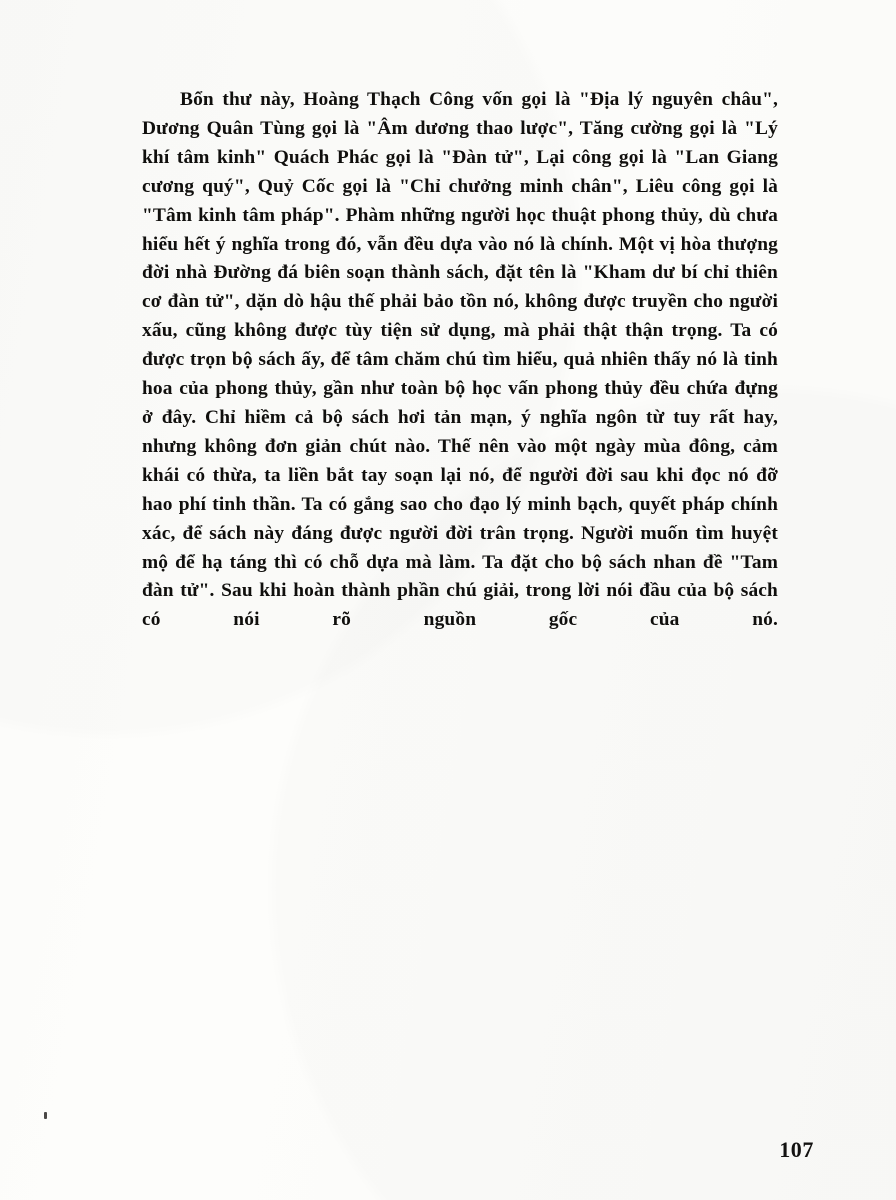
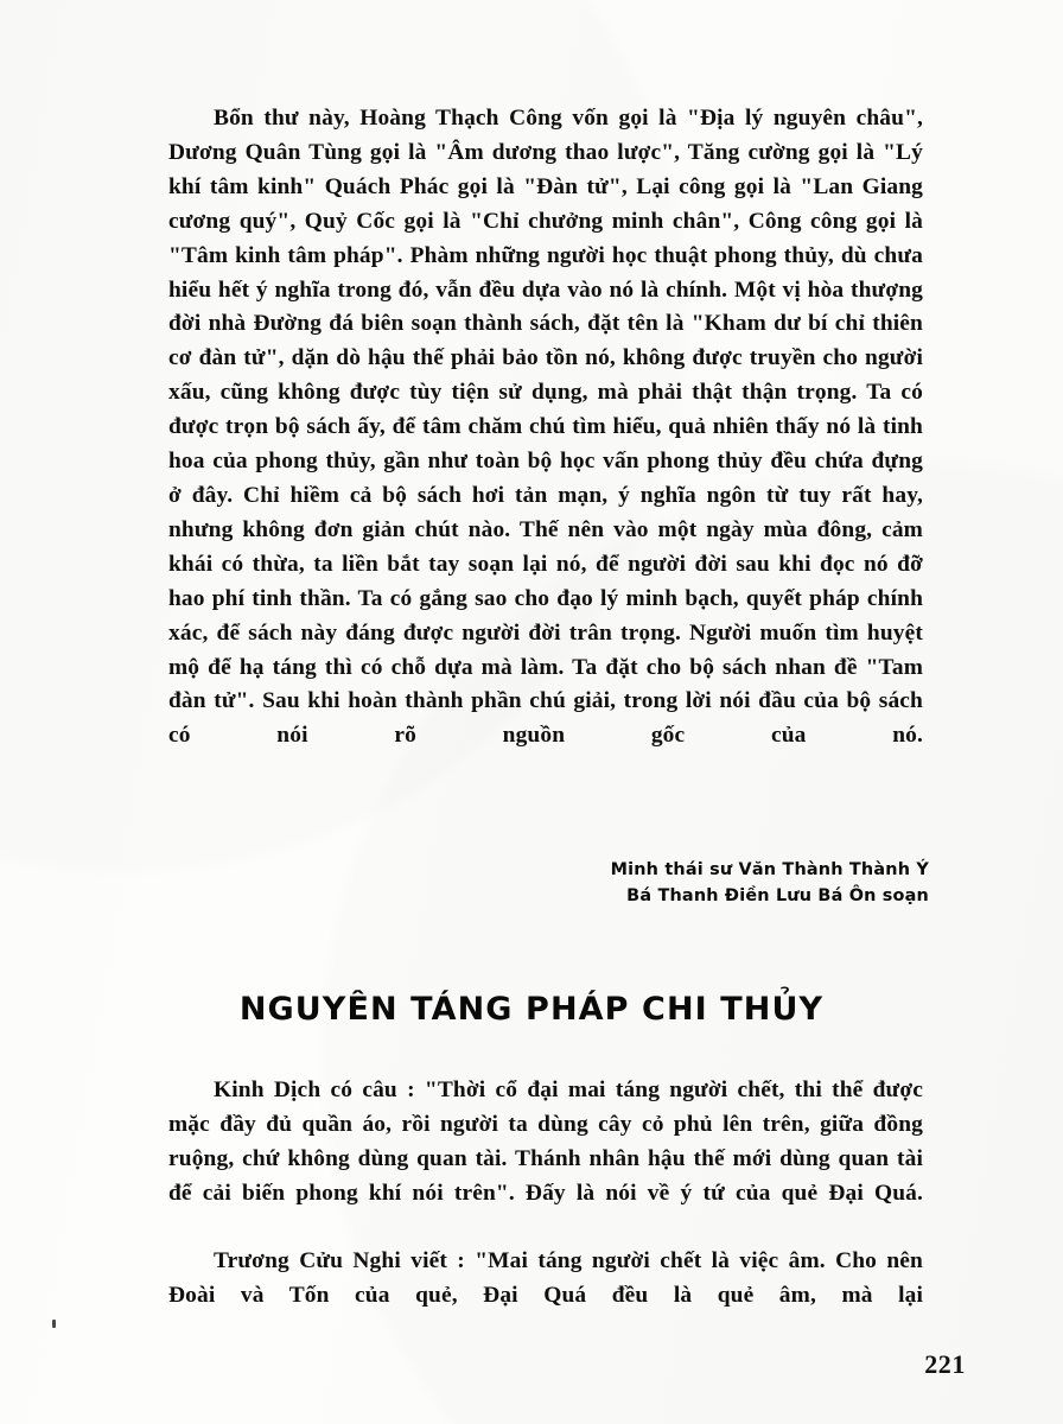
- Bổn thư này, Hoàng Thạch Công vốn gọi là "Địa lý nguyên châu", Dương Quân Tùng gọi là "Âm dương thao lược", Tăng cường gọi là "Lý khí tâm kinh" Quách Phác gọi là "Đàn tử", Lại công gọi là "Lan Giang cương quý", Quỷ Cốc gọi là "Chỉ chưởng minh chân", Liêu công gọi là "Tâm kinh tâm pháp". Phàm những người học thuật phong thủy, dù chưa hiểu hết ý nghĩa trong đó, vẫn đều dựa vào nó là chính. Một vị hòa thượng đời nhà Đường đá biên soạn thành sách, đặt tên là "Kham dư bí chỉ thiên cơ đàn tử", dặn dò hậu thế phải bảo tồn nó, không được truyền cho người xấu, cũng không được tùy tiện sử dụng, mà phải thật thận trọng. Ta có được trọn bộ sách ấy, để tâm chăm chú tìm hiểu, quả nhiên thấy nó là tinh hoa của phong thủy, gần như toàn bộ học vấn phong thủy đều chứa đựng ở đây. Chỉ hiềm cả bộ sách hơi tản mạn, ý nghĩa ngôn từ tuy rất hay, nhưng không đơn giản chút nào. Thế nên vào một ngày mùa đông, cảm khái có thừa, ta liền bắt tay soạn lại nó, để người đời sau khi đọc nó đỡ hao phí tinh thần. Ta có gắng sao cho đạo lý minh bạch, quyết pháp chính xác, để sách này đáng được người đời trân trọng. Người muốn tìm huyệt mộ để hạ táng thì có chỗ dựa mà làm. Ta đặt cho bộ sách nhan đề "Tam đàn tử". Sau khi hoàn thành phần chú giải, trong lời nói đầu của bộ sách có nói rõ nguồn gốc của nó.
+ Bổn thư này, Hoàng Thạch Công vốn gọi là "Địa lý nguyên châu", Dương Quân Tùng gọi là "Âm dương thao lược", Tăng cường gọi là "Lý khí tâm kinh" Quách Phác gọi là "Đàn tử", Lại công gọi là "Lan Giang cương quý", Quỷ Cốc gọi là "Chỉ chưởng minh chân", Công công gọi là "Tâm kinh tâm pháp". Phàm những người học thuật phong thủy, dù chưa hiểu hết ý nghĩa trong đó, vẫn đều dựa vào nó là chính. Một vị hòa thượng đời nhà Đường đá biên soạn thành sách, đặt tên là "Kham dư bí chỉ thiên cơ đàn tử", dặn dò hậu thế phải bảo tồn nó, không được truyền cho người xấu, cũng không được tùy tiện sử dụng, mà phải thật thận trọng. Ta có được trọn bộ sách ấy, để tâm chăm chú tìm hiểu, quả nhiên thấy nó là tinh hoa của phong thủy, gần như toàn bộ học vấn phong thủy đều chứa đựng ở đây. Chỉ hiềm cả bộ sách hơi tản mạn, ý nghĩa ngôn từ tuy rất hay, nhưng không đơn giản chút nào. Thế nên vào một ngày mùa đông, cảm khái có thừa, ta liền bắt tay soạn lại nó, để người đời sau khi đọc nó đỡ hao phí tinh thần. Ta có gắng sao cho đạo lý minh bạch, quyết pháp chính xác, để sách này đáng được người đời trân trọng. Người muốn tìm huyệt mộ để hạ táng thì có chỗ dựa mà làm. Ta đặt cho bộ sách nhan đề "Tam đàn tử". Sau khi hoàn thành phần chú giải, trong lời nói đầu của bộ sách có nói rõ nguồn gốc của nó.
+ Minh thái sư Văn Thành Thành Ý
+ Bá Thanh Điền Lưu Bá Ôn soạn
+ NGUYÊN TÁNG PHÁP CHI THỦY
+ Kinh Dịch có câu : "Thời cổ đại mai táng người chết, thi thể được mặc đầy đủ quần áo, rồi người ta dùng cây cỏ phủ lên trên, giữa đồng ruộng, chứ không dùng quan tài. Thánh nhân hậu thế mới dùng quan tài để cải biến phong khí nói trên". Đấy là nói về ý tứ của quẻ Đại Quá.
+ Trương Cửu Nghi viết : "Mai táng người chết là việc âm. Cho nên Đoài và Tốn của quẻ, Đại Quá đều là quẻ âm, mà lại
- 107
+ 221
